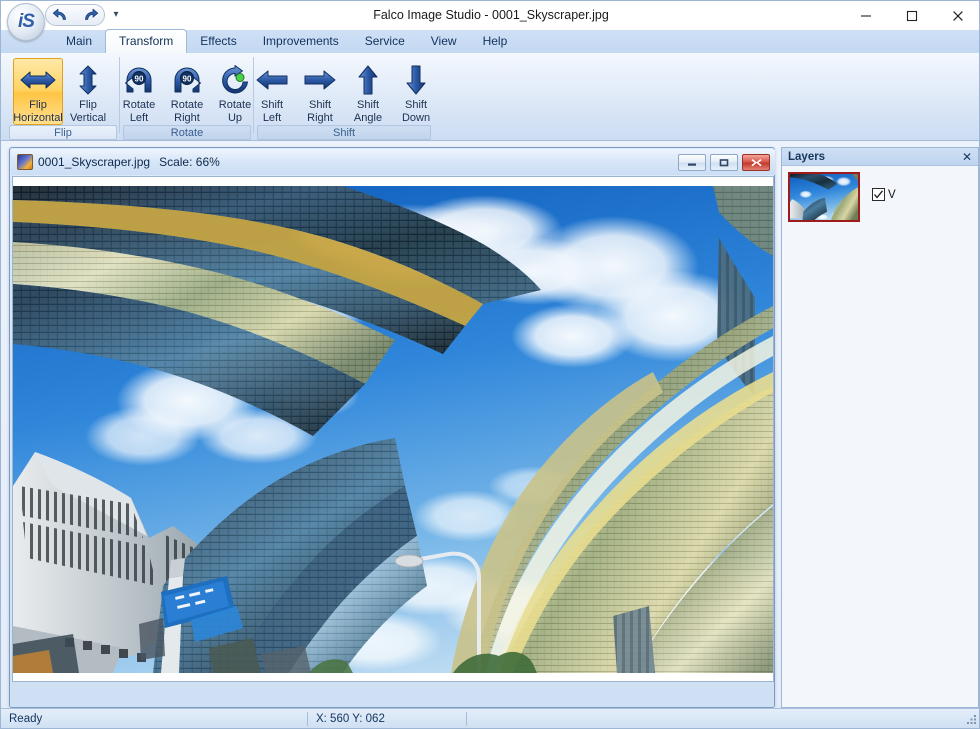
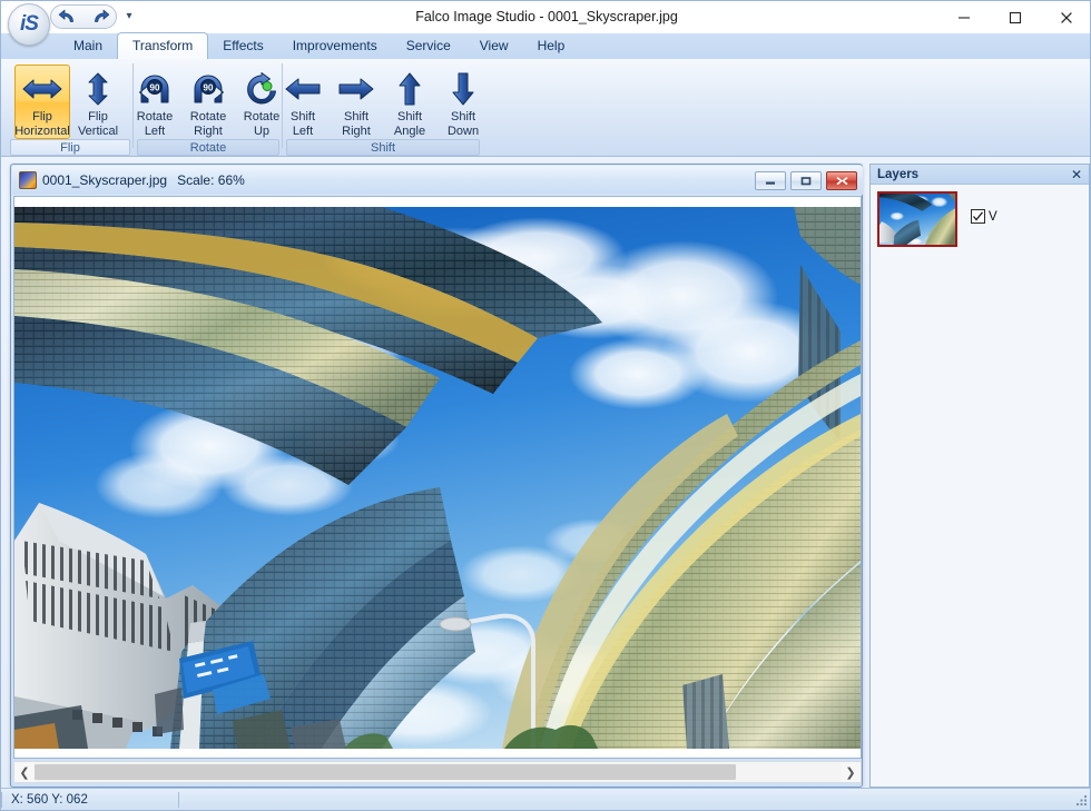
  Falco Image Studio - 0001_Skyscraper.jpg
  ▾
  iS
  Main
  Transform
  Effects
  Improvements
  Service
  View
  Help
  Flip
  Horizontal
  Flip
  Vertical
  Flip
  90
  Rotate
  Left
  90
  Rotate
  Right
  Rotate
  Up
  Rotate
  Shift
  Left
  Shift
  Right
  Shift
  Angle
  Shift
  Down
  Shift
  0001_Skyscraper.jpg
  Scale: 66%
+ ❮
+ ❯
  Layers
  ✕
  V
- Ready
  X: 560 Y: 062
